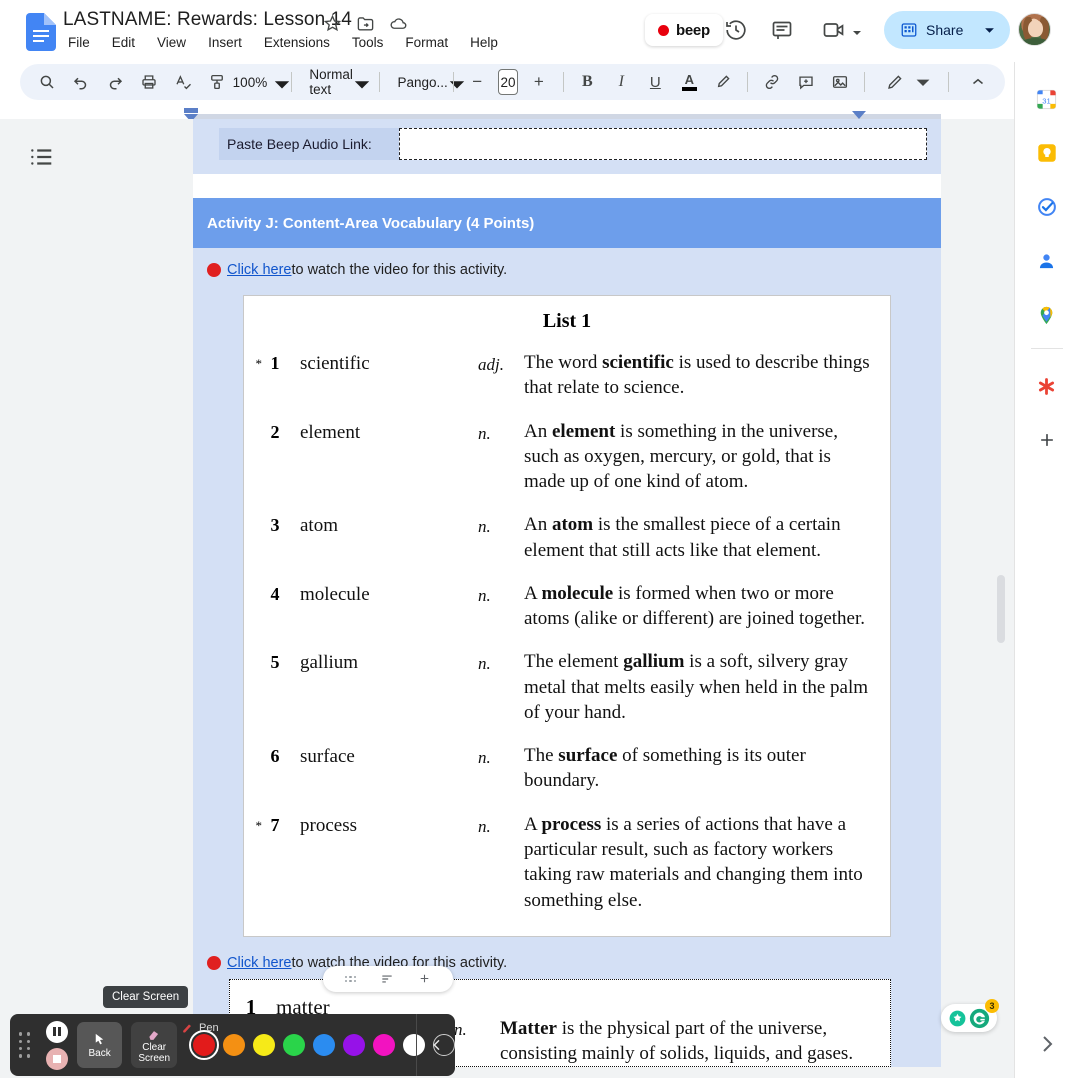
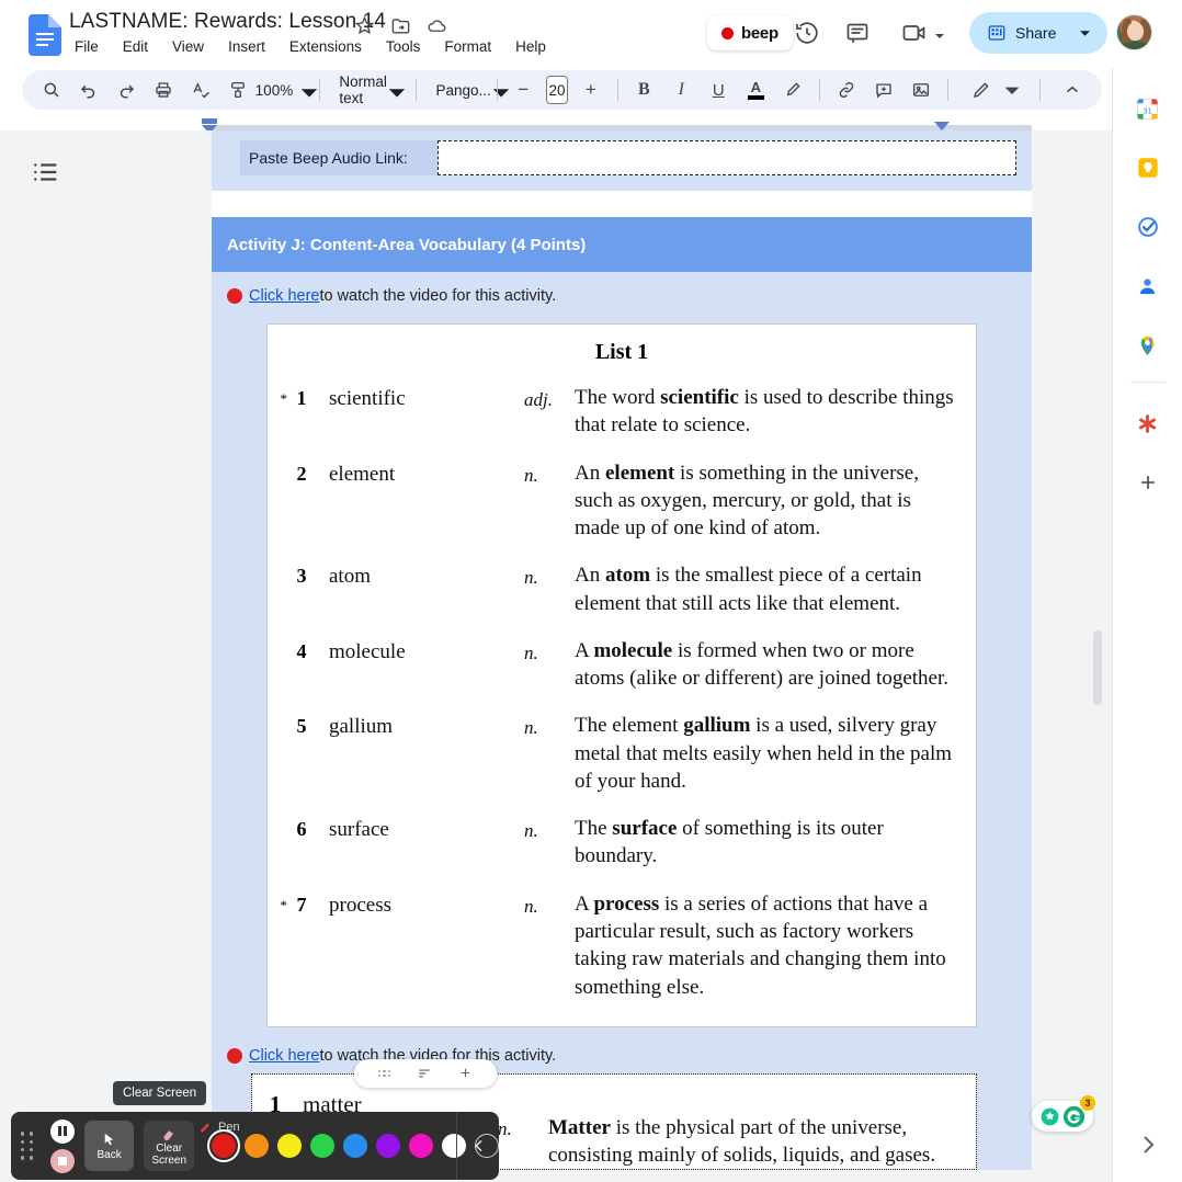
  LASTNAME: Rewards: Lesson 14
  File
  Edit
  View
  Insert
  Extensions
  Tools
  Format
  Help
  beep
  Share
  100%
  Normal text
  Pango...
  −
  20
  +
  B
  I
  U
  A
  Paste Beep Audio Link:
  Activity J: Content-Area Vocabulary (4 Points)
  Click here
  to watch the video for this activity.
  List 1
  *
  1
  scientific
  adj.
  The word scientific is used to describe things that relate to science.
  2
  element
  n.
  An element is something in the universe, such as oxygen, mercury, or gold, that is made up of one kind of atom.
  3
  atom
  n.
  An atom is the smallest piece of a certain element that still acts like that element.
  4
  molecule
  n.
  A molecule is formed when two or more atoms (alike or different) are joined together.
  5
  gallium
  n.
- The element gallium is a soft, silvery gray metal that melts easily when held in the palm of your hand.
+ The element gallium is a used, silvery gray metal that melts easily when held in the palm of your hand.
  6
  surface
  n.
  The surface of something is its outer boundary.
  *
  7
  process
  n.
  A process is a series of actions that have a particular result, such as factory workers taking raw materials and changing them into something else.
  Click here
  to watch the video for this activity.
  1
  matter
  n.
  Matter is the physical part of the universe, consisting mainly of solids, liquids, and gases.
  3
  31
  Clear Screen
  Back
  Clear
  Screen
  Pen
